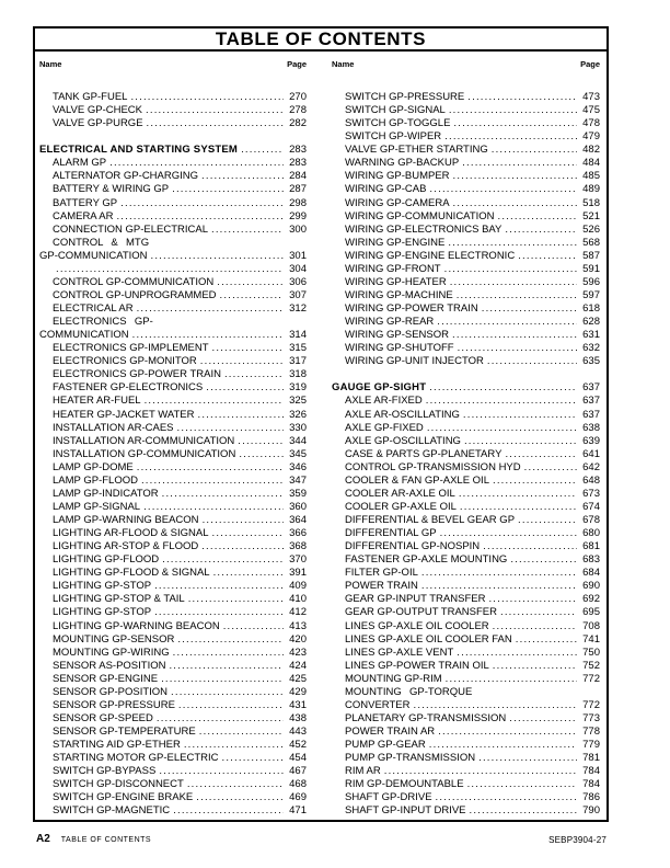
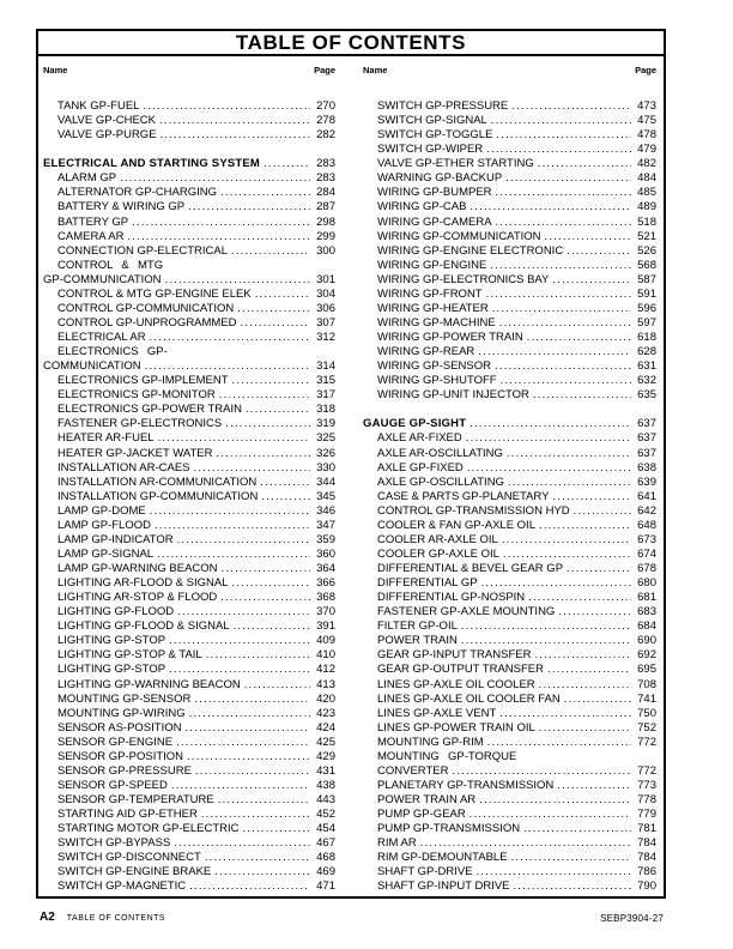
  TABLE OF CONTENTS
  Name
  Page
  Name
  Page
  TANK GP-FUEL
  270
  VALVE GP-CHECK
  278
  VALVE GP-PURGE
  282
  ELECTRICAL AND STARTING SYSTEM
  283
  ALARM GP
  283
  ALTERNATOR GP-CHARGING
  284
  BATTERY & WIRING GP
  287
  BATTERY GP
  298
  CAMERA AR
  299
  CONNECTION GP-ELECTRICAL
  300
  CONTROL & MTG
  GP-COMMUNICATION
  301
+ CONTROL & MTG GP-ENGINE ELEK
  304
  CONTROL GP-COMMUNICATION
  306
  CONTROL GP-UNPROGRAMMED
  307
  ELECTRICAL AR
  312
  ELECTRONICS GP-
  COMMUNICATION
  314
  ELECTRONICS GP-IMPLEMENT
  315
  ELECTRONICS GP-MONITOR
  317
  ELECTRONICS GP-POWER TRAIN
  318
  FASTENER GP-ELECTRONICS
  319
  HEATER AR-FUEL
  325
  HEATER GP-JACKET WATER
  326
  INSTALLATION AR-CAES
  330
  INSTALLATION AR-COMMUNICATION
  344
  INSTALLATION GP-COMMUNICATION
  345
  LAMP GP-DOME
  346
  LAMP GP-FLOOD
  347
  LAMP GP-INDICATOR
  359
  LAMP GP-SIGNAL
  360
  LAMP GP-WARNING BEACON
  364
  LIGHTING AR-FLOOD & SIGNAL
  366
  LIGHTING AR-STOP & FLOOD
  368
  LIGHTING GP-FLOOD
  370
  LIGHTING GP-FLOOD & SIGNAL
  391
  LIGHTING GP-STOP
  409
  LIGHTING GP-STOP & TAIL
  410
  LIGHTING GP-STOP
  412
  LIGHTING GP-WARNING BEACON
  413
  MOUNTING GP-SENSOR
  420
  MOUNTING GP-WIRING
  423
  SENSOR AS-POSITION
  424
  SENSOR GP-ENGINE
  425
  SENSOR GP-POSITION
  429
  SENSOR GP-PRESSURE
  431
  SENSOR GP-SPEED
  438
  SENSOR GP-TEMPERATURE
  443
  STARTING AID GP-ETHER
  452
  STARTING MOTOR GP-ELECTRIC
  454
  SWITCH GP-BYPASS
  467
  SWITCH GP-DISCONNECT
  468
  SWITCH GP-ENGINE BRAKE
  469
  SWITCH GP-MAGNETIC
  471
  SWITCH GP-PRESSURE
  473
  SWITCH GP-SIGNAL
  475
  SWITCH GP-TOGGLE
  478
  SWITCH GP-WIPER
  479
  VALVE GP-ETHER STARTING
  482
  WARNING GP-BACKUP
  484
  WIRING GP-BUMPER
  485
  WIRING GP-CAB
  489
  WIRING GP-CAMERA
  518
  WIRING GP-COMMUNICATION
  521
- WIRING GP-ELECTRONICS BAY
+ WIRING GP-ENGINE ELECTRONIC
  526
  WIRING GP-ENGINE
  568
- WIRING GP-ENGINE ELECTRONIC
+ WIRING GP-ELECTRONICS BAY
  587
  WIRING GP-FRONT
  591
  WIRING GP-HEATER
  596
  WIRING GP-MACHINE
  597
  WIRING GP-POWER TRAIN
  618
  WIRING GP-REAR
  628
  WIRING GP-SENSOR
  631
  WIRING GP-SHUTOFF
  632
  WIRING GP-UNIT INJECTOR
  635
  GAUGE GP-SIGHT
  637
  AXLE AR-FIXED
  637
  AXLE AR-OSCILLATING
  637
  AXLE GP-FIXED
  638
  AXLE GP-OSCILLATING
  639
  CASE & PARTS GP-PLANETARY
  641
  CONTROL GP-TRANSMISSION HYD
  642
  COOLER & FAN GP-AXLE OIL
  648
  COOLER AR-AXLE OIL
  673
  COOLER GP-AXLE OIL
  674
  DIFFERENTIAL & BEVEL GEAR GP
  678
  DIFFERENTIAL GP
  680
  DIFFERENTIAL GP-NOSPIN
  681
  FASTENER GP-AXLE MOUNTING
  683
  FILTER GP-OIL
  684
  POWER TRAIN
  690
  GEAR GP-INPUT TRANSFER
  692
  GEAR GP-OUTPUT TRANSFER
  695
  LINES GP-AXLE OIL COOLER
  708
  LINES GP-AXLE OIL COOLER FAN
  741
  LINES GP-AXLE VENT
  750
  LINES GP-POWER TRAIN OIL
  752
  MOUNTING GP-RIM
  772
  MOUNTING GP-TORQUE
  CONVERTER
  772
  PLANETARY GP-TRANSMISSION
  773
  POWER TRAIN AR
  778
  PUMP GP-GEAR
  779
  PUMP GP-TRANSMISSION
  781
  RIM AR
  784
  RIM GP-DEMOUNTABLE
  784
  SHAFT GP-DRIVE
  786
  SHAFT GP-INPUT DRIVE
  790
  A2
  SEBP3904-27
